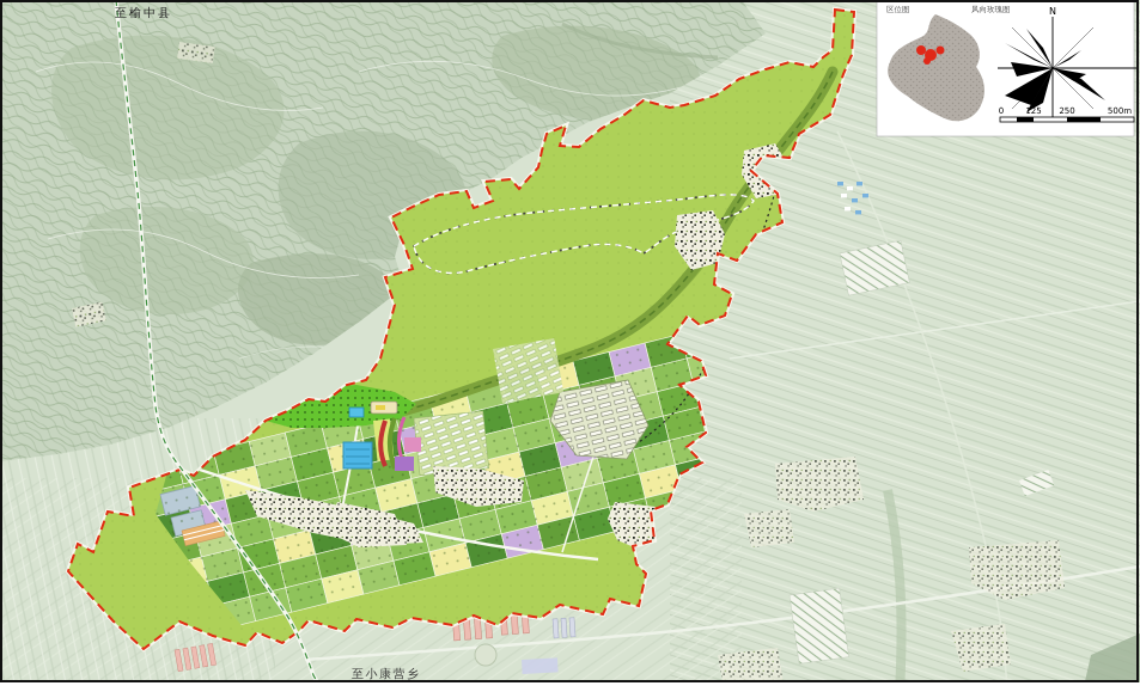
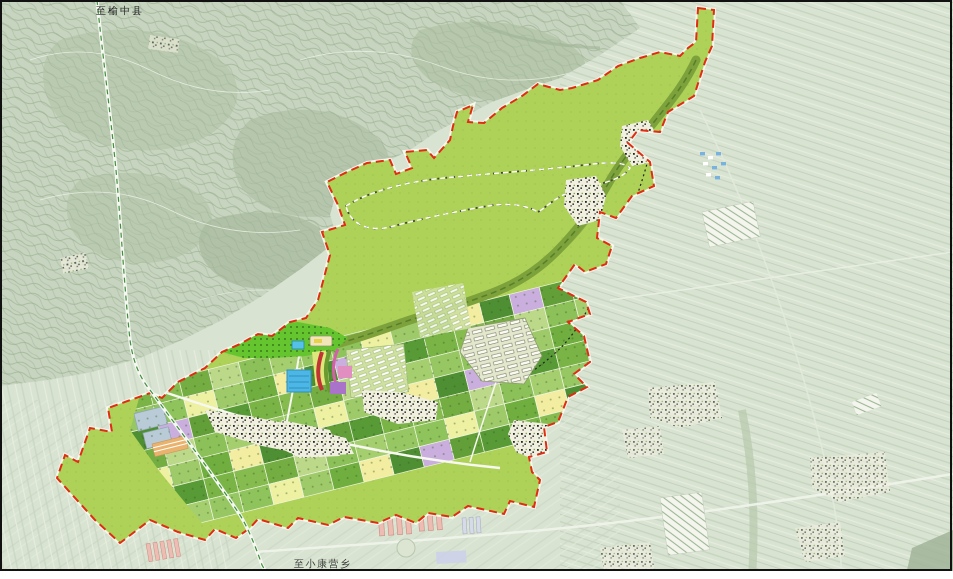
  至榆中县
  至小康营乡
- 区位图
- 风向玫瑰图
- N
- 0
- 125
- 250
- 500m
